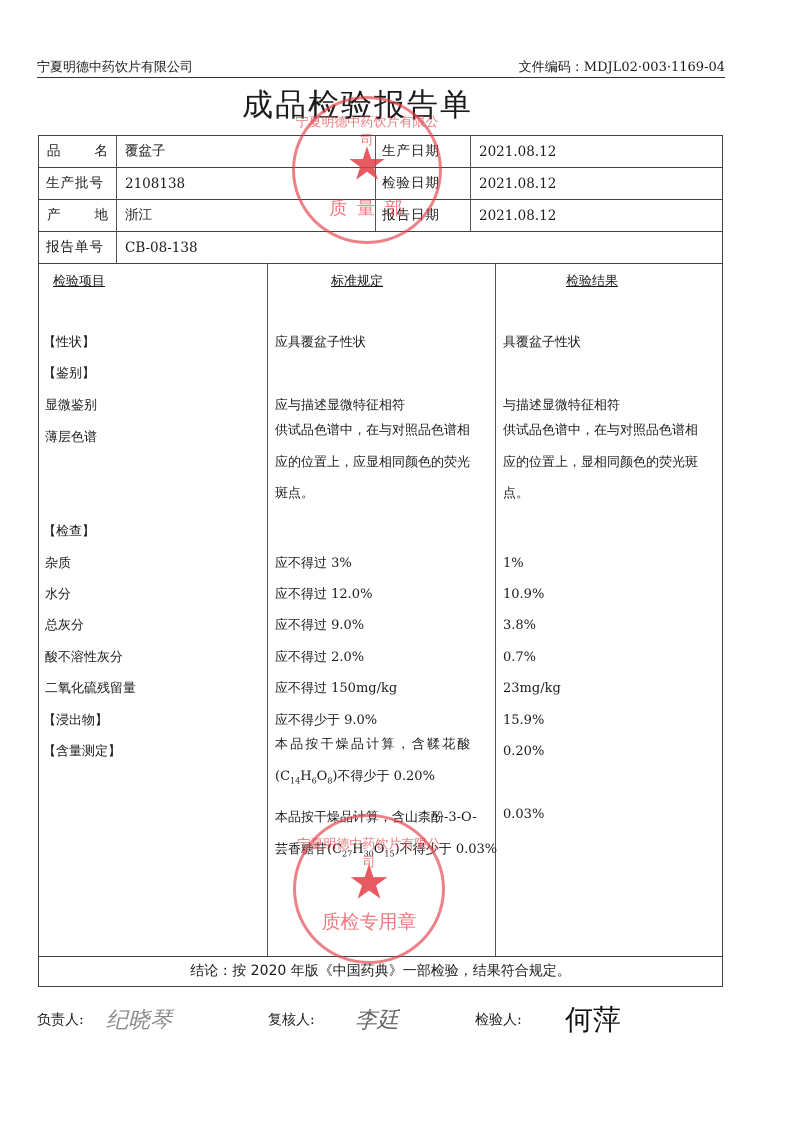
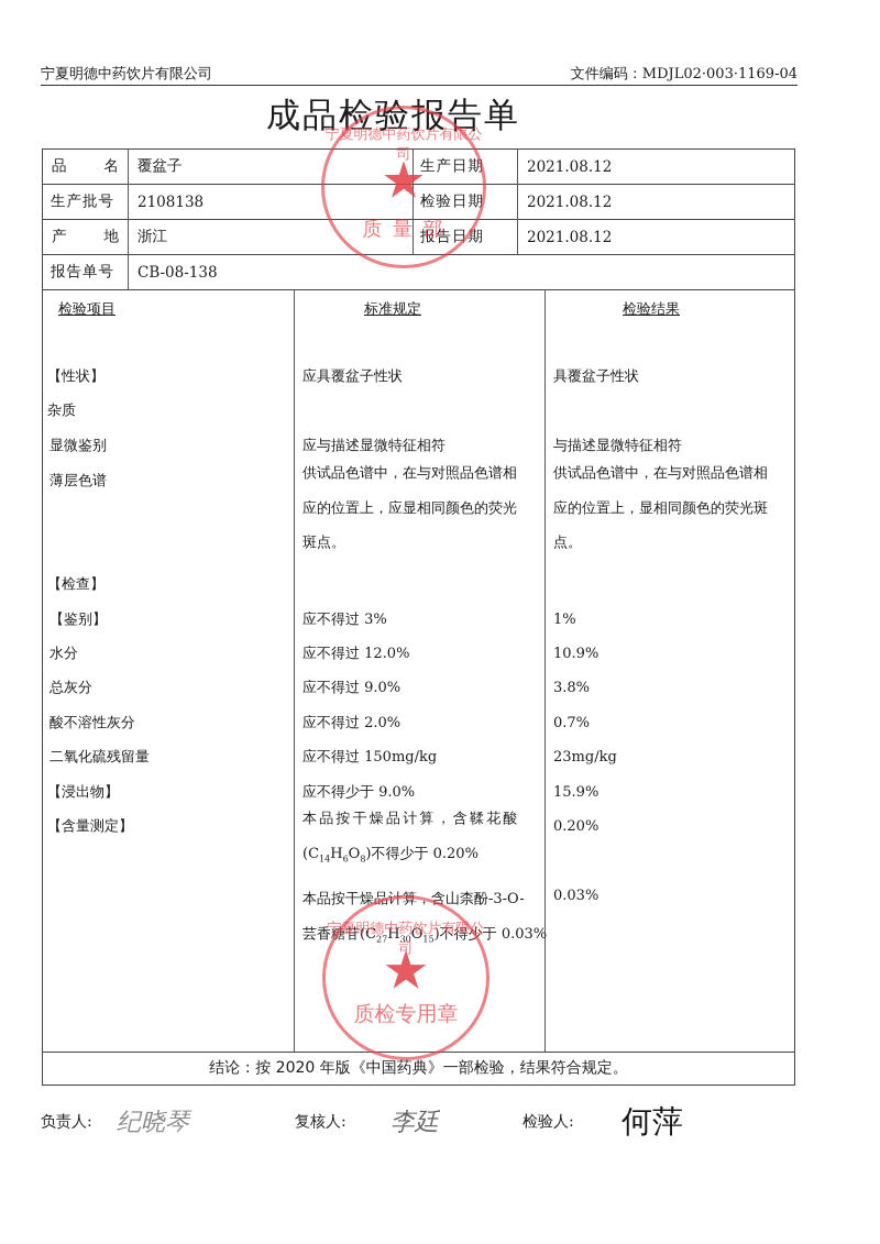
  宁夏明德中药饮片有限公司
  文件编码：MDJL02·003·1169-04
  成品检验报告单
  品
  名
  覆盆子
  生产日期
  2021.08.12
  生产批号
  2108138
  检验日期
  2021.08.12
  产
  地
  浙江
  报告日期
  2021.08.12
  报告单号
  CB-08-138
  检验项目
  标准规定
  检验结果
  【性状】
- 【鉴别】
+ 杂质
  显微鉴别
  薄层色谱
  【检查】
- 杂质
+ 【鉴别】
  水分
  总灰分
  酸不溶性灰分
  二氧化硫残留量
  【浸出物】
  【含量测定】
  应具覆盆子性状
  应与描述显微特征相符
  供试品色谱中，在与对照品色谱相
  应的位置上，应显相同颜色的荧光
  斑点。
  应不得过 3%
  应不得过 12.0%
  应不得过 9.0%
  应不得过 2.0%
  应不得过 150mg/kg
  应不得少于 9.0%
  本品按干燥品计算，含鞣花酸
  (C14H6O8)不得少于 0.20%
  本品按干燥品计算，含山柰酚-3-O-
  芸香糖苷(C27H30O15)不得少于 0.03%
  具覆盆子性状
  与描述显微特征相符
  供试品色谱中，在与对照品色谱相
  应的位置上，显相同颜色的荧光斑
  点。
  1%
  10.9%
  3.8%
  0.7%
  23mg/kg
  15.9%
  0.20%
  0.03%
  结论：按 2020 年版《中国药典》一部检验，结果符合规定。
  宁夏明德中药饮片有限公司
  ★
  质 量 部
  宁夏明德中药饮片有限公司
  ★
  质检专用章
  负责人:
  纪晓琴
  复核人:
  李廷
  检验人:
  何萍
